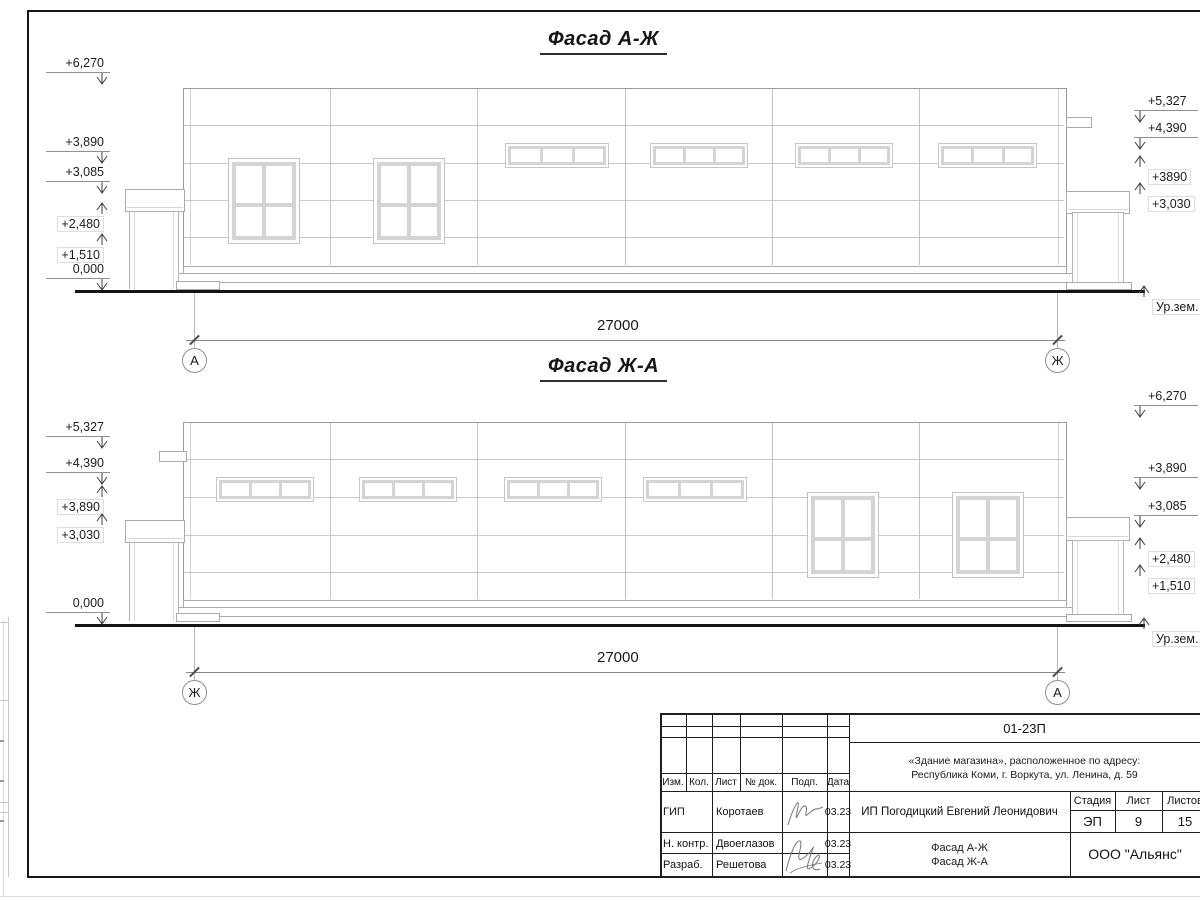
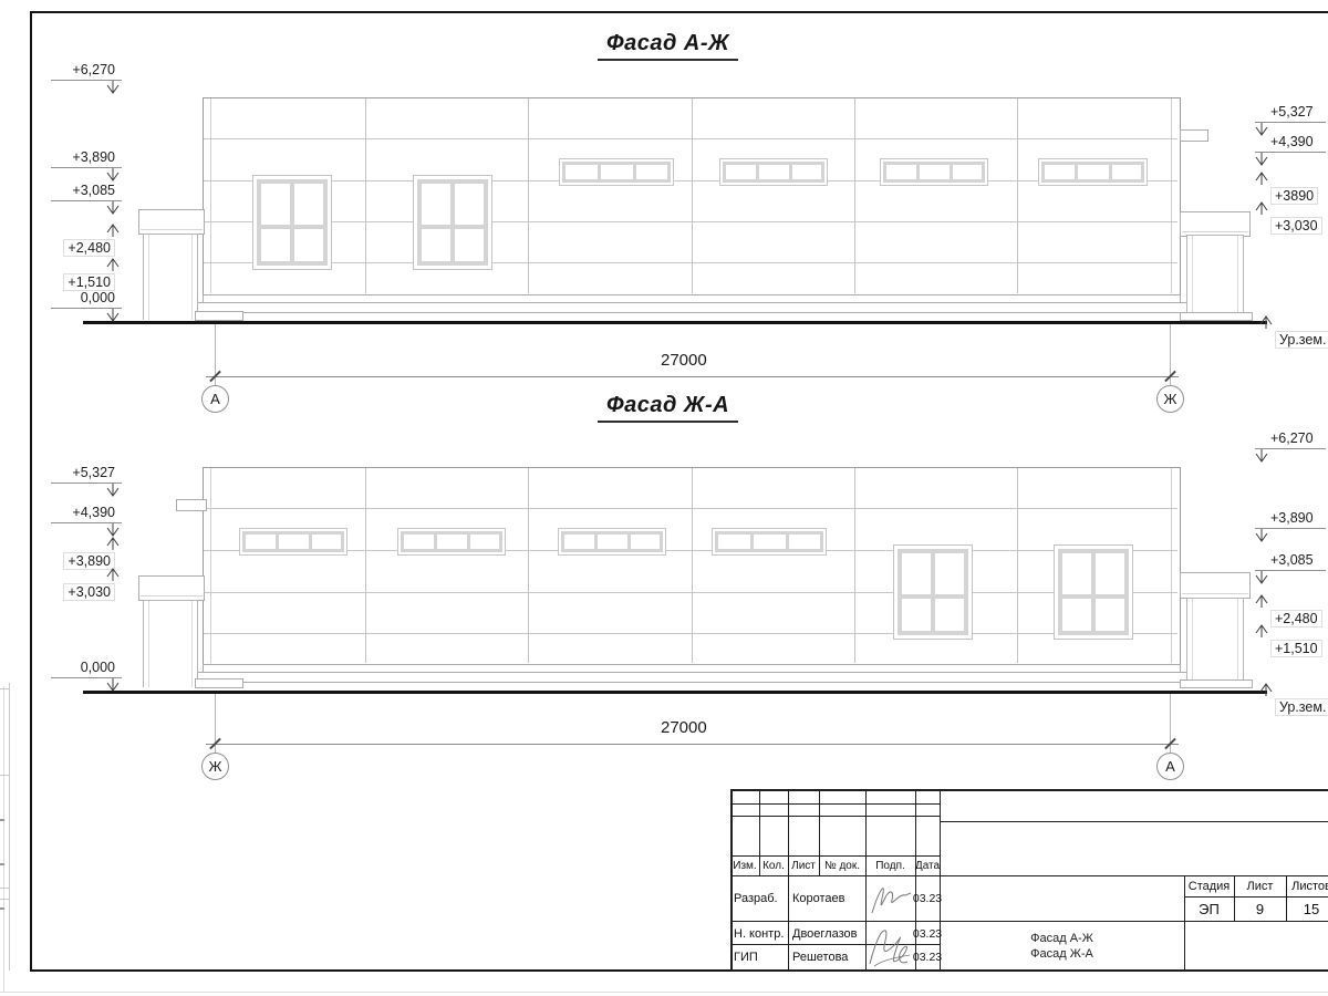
  Фасад А-Ж
  +6,270
  +3,890
  +3,085
  +2,480
  +1,510
  0,000
  +5,327
  +4,390
  +3890
  +3,030
  Ур.зем.
  27000
  А
  Ж
  Фасад Ж-А
  +5,327
  +4,390
  +3,890
  +3,030
  0,000
  +6,270
  +3,890
  +3,085
  +2,480
  +1,510
  Ур.зем.
  27000
  Ж
  А
  Изм.
  Кол.
  Лист
  № док.
  Подп.
  Дата
- ГИП
+ Разраб.
  Коротаев
  03.23
  Н. контр.
  Двоеглазов
  03.23
- Разраб.
+ ГИП
  Решетова
  03.23
- 01-23П
- «Здание магазина», расположенное по адресу:
- Республика Коми, г. Воркута, ул. Ленина, д. 59
- ИП Погодицкий Евгений Леонидович
  Стадия
  Лист
  Листо
  ЭП
  9
  15
  Фасад А-Ж
  Фасад Ж-А
- ООО "Альянс"
